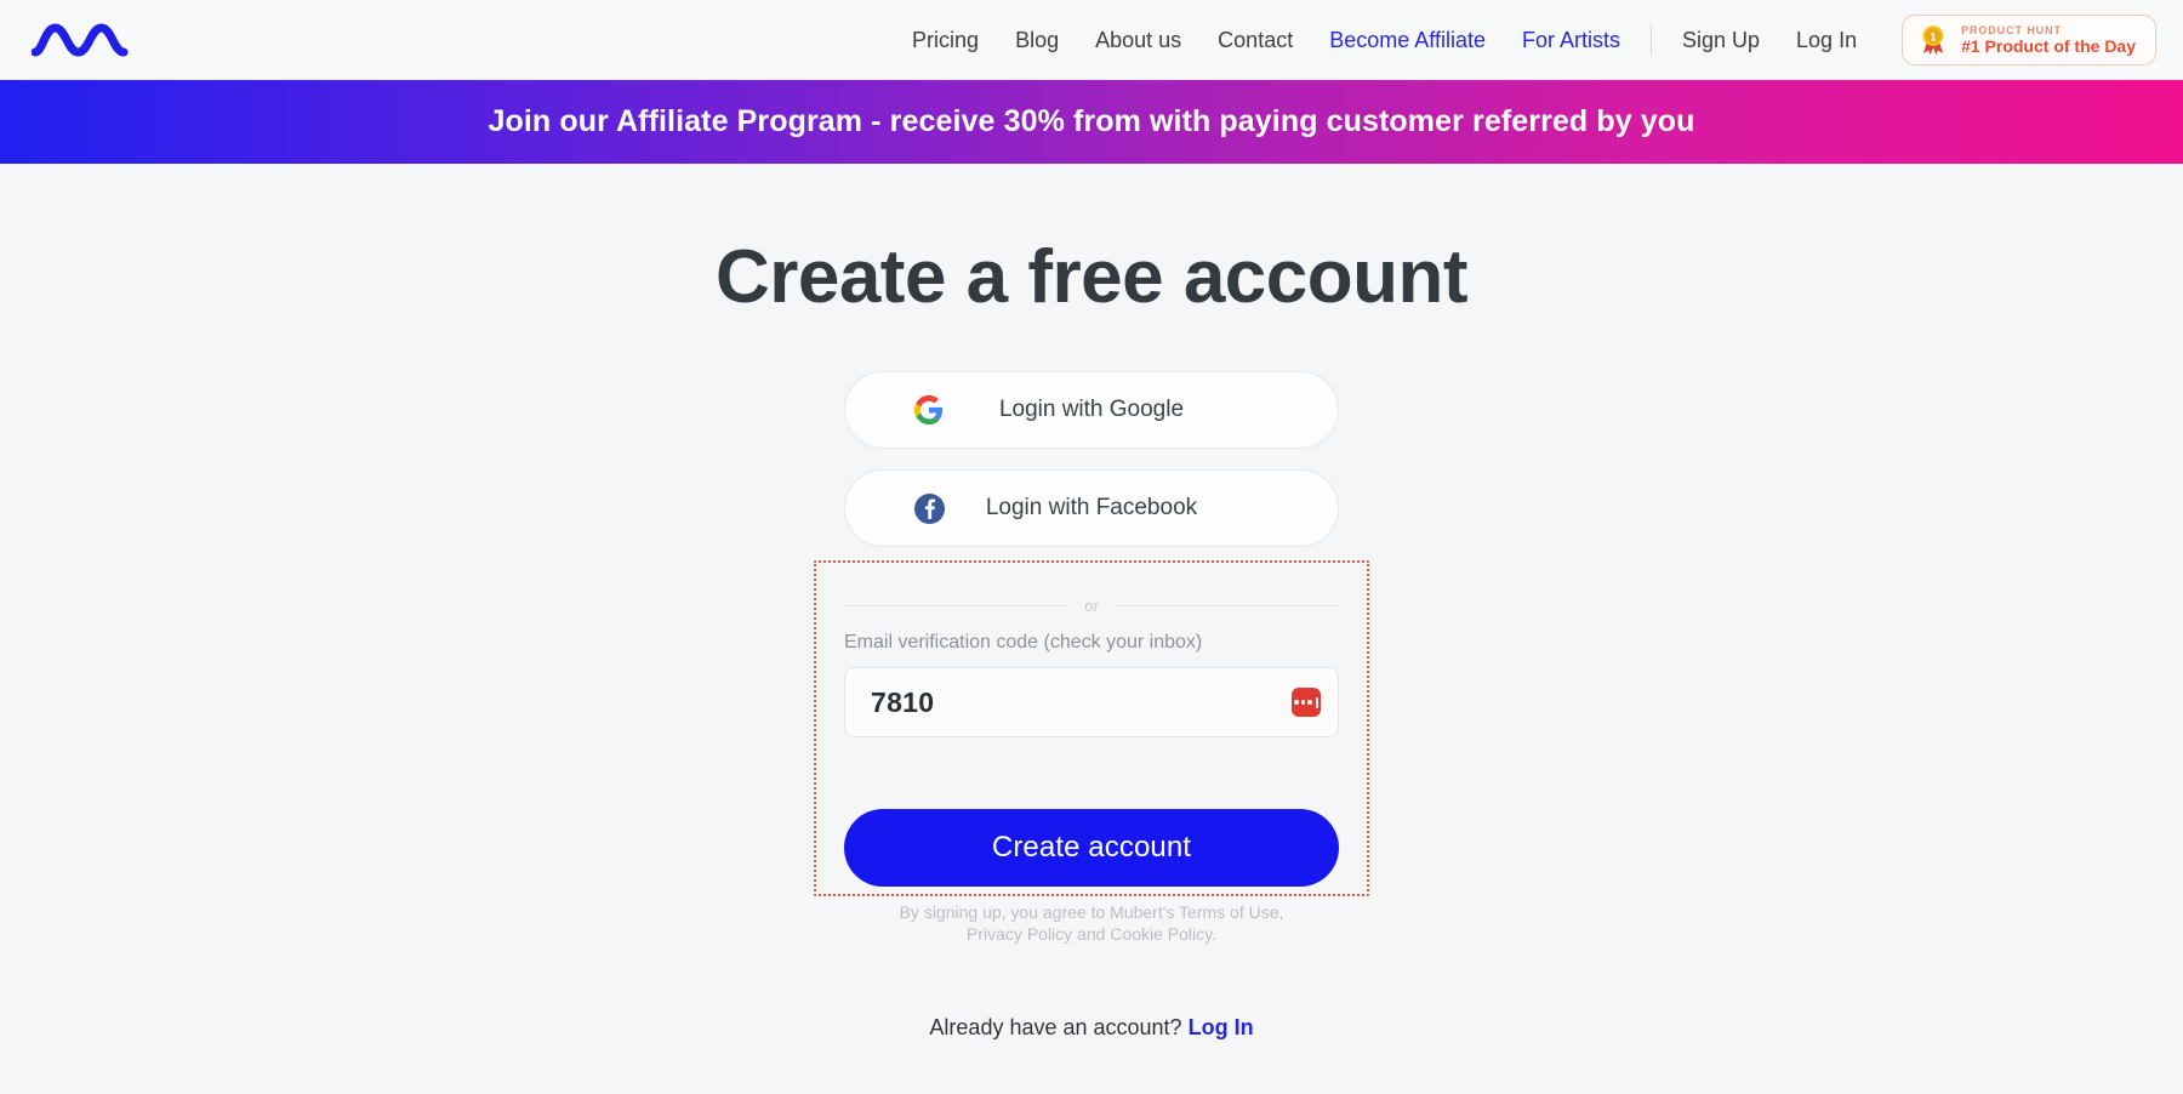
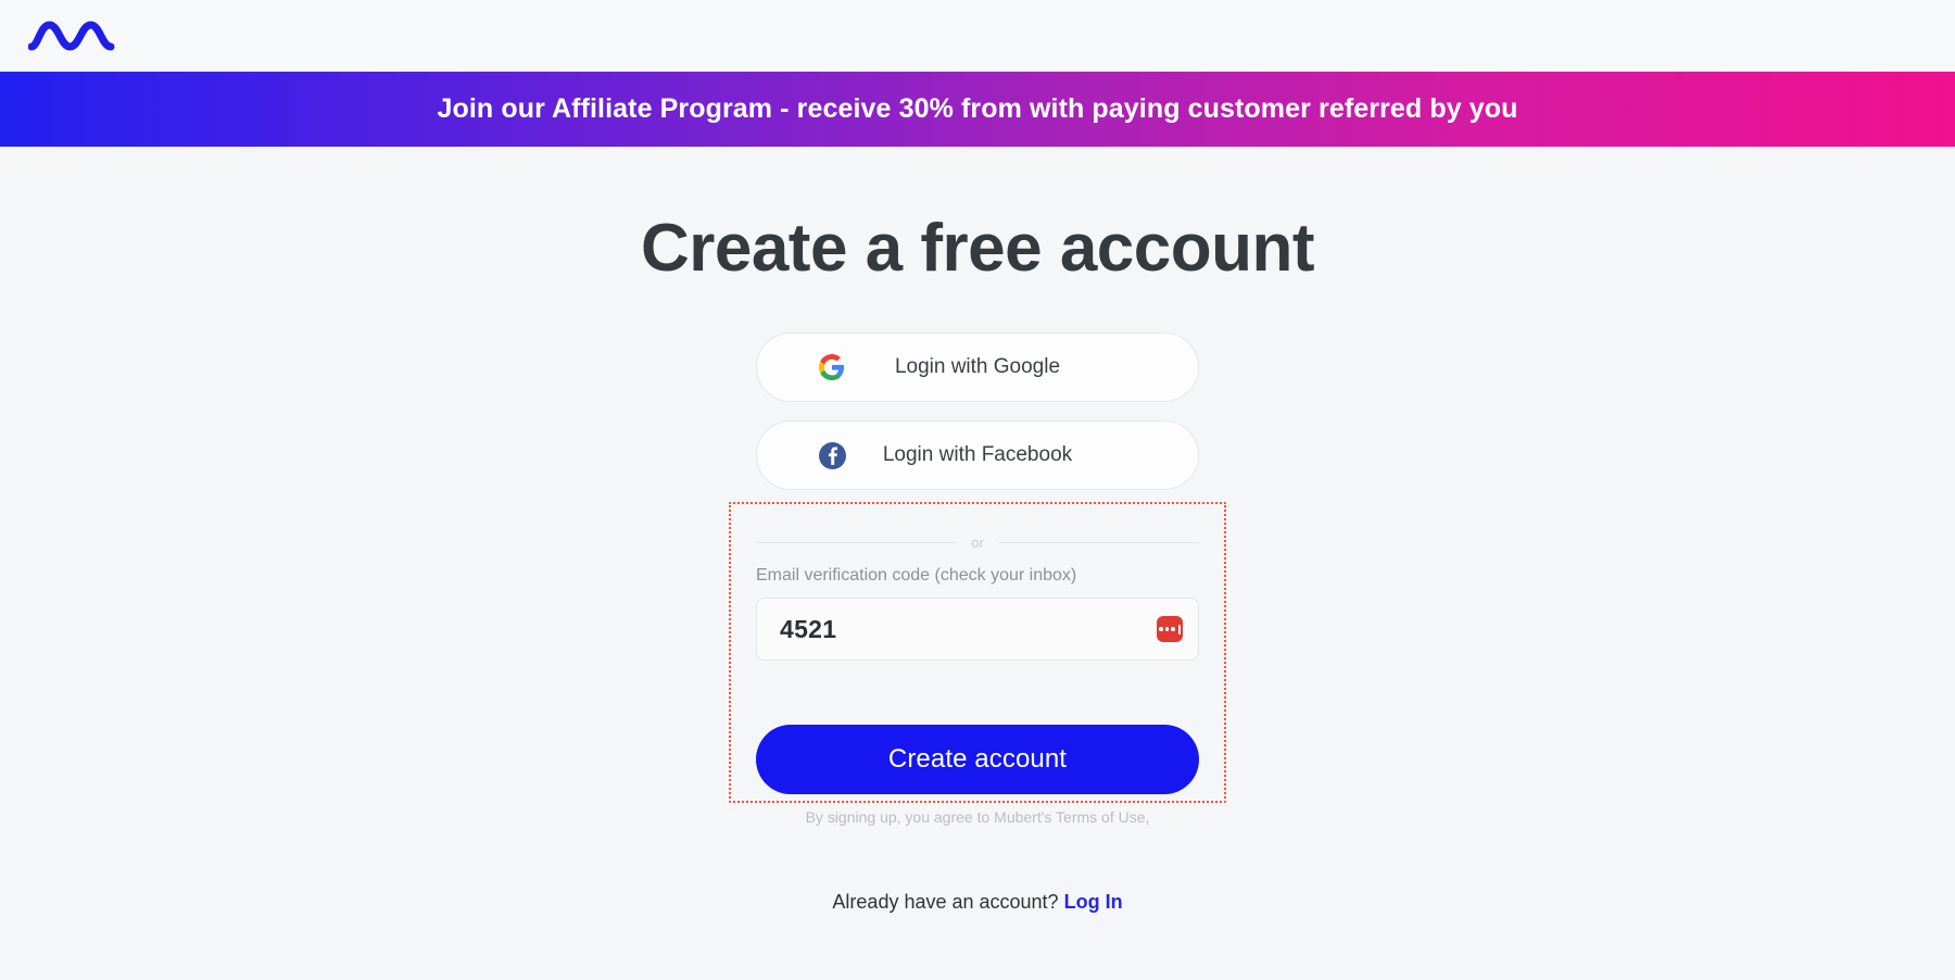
- Pricing
- Blog
- About us
- Contact
- Become Affiliate
- For Artists
- Sign Up
- Log In
- 1
- PRODUCT HUNT
- #1 Product of the Day
  Join our Affiliate Program - receive 30% from with paying customer referred by you
  Create a free account
  Login with Google
  Login with Facebook
  or
  Email verification code (check your inbox)
- 7810
+ 4521
  Create account
  By signing up, you agree to Mubert's Terms of Use,
- Privacy Policy and Cookie Policy.
  Already have an account? Log In
